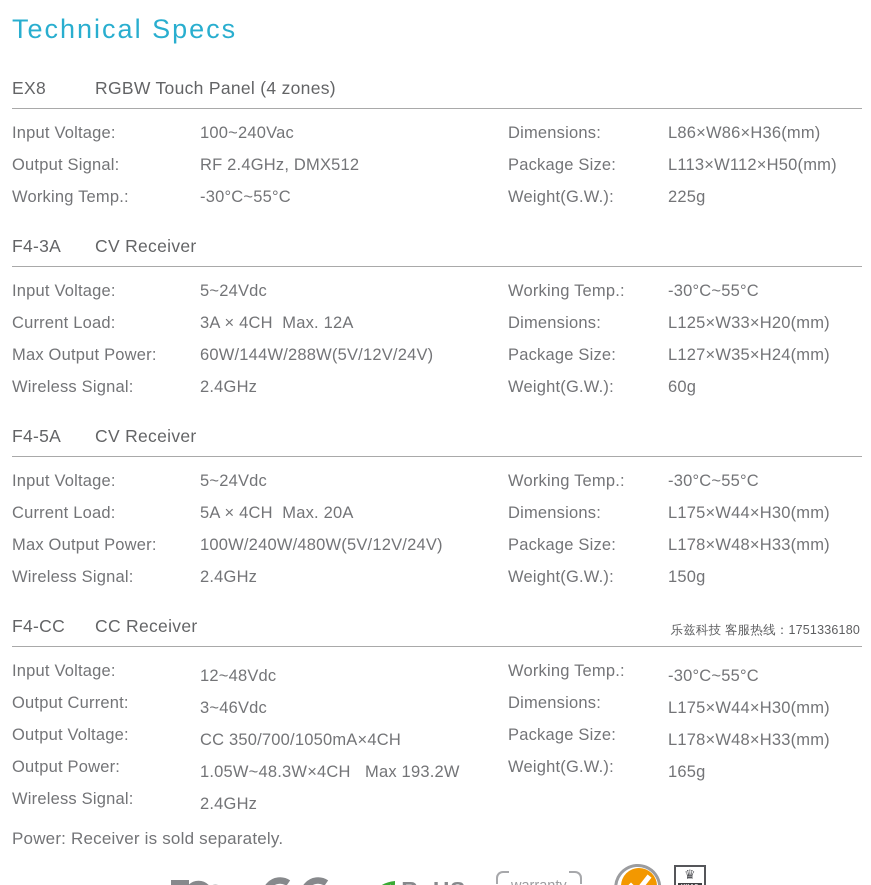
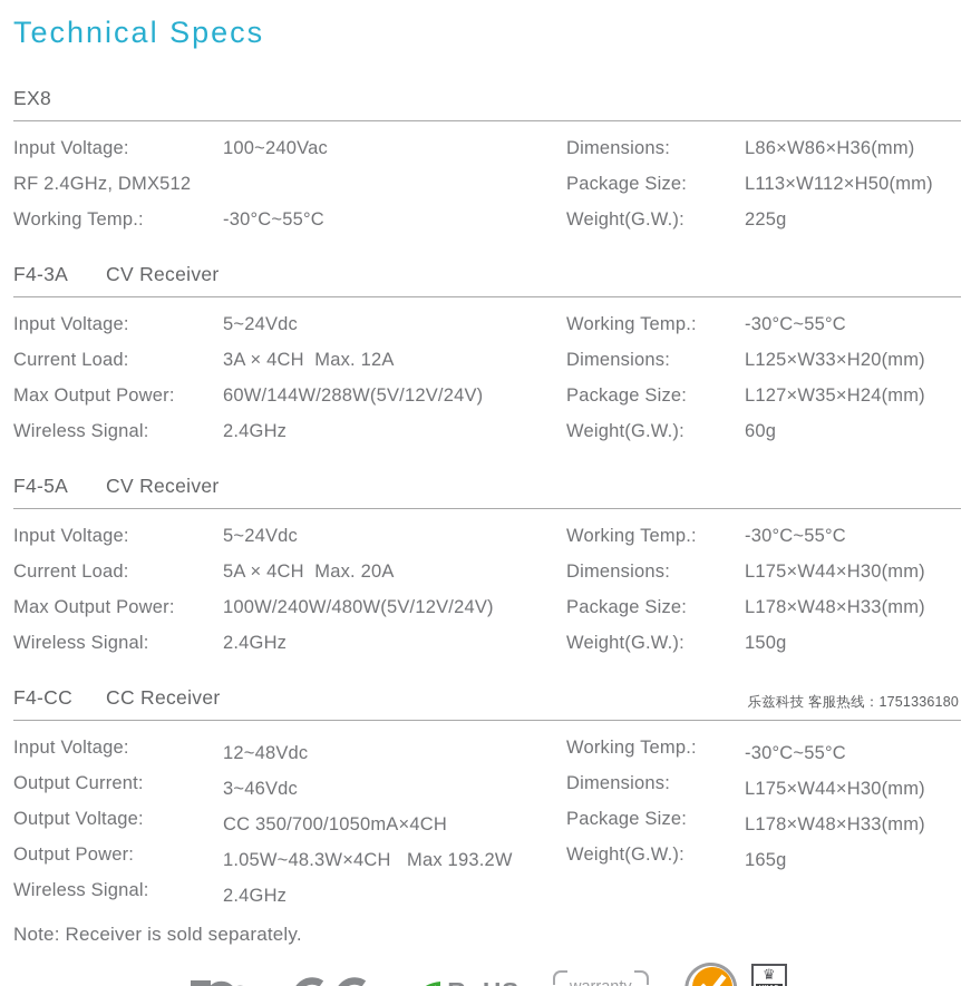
  Technical Specs
  EX8
- RGBW Touch Panel (4 zones)
  Input Voltage:
  100~240Vac
- Output Signal:
  RF 2.4GHz, DMX512
  Working Temp.:
  -30°C~55°C
  Dimensions:
  L86×W86×H36(mm)
  Package Size:
  L113×W112×H50(mm)
  Weight(G.W.):
  225g
  F4-3A
  CV Receiver
  Input Voltage:
  5~24Vdc
  Current Load:
  3A × 4CH Max. 12A
  Max Output Power:
  60W/144W/288W(5V/12V/24V)
  Wireless Signal:
  2.4GHz
  Working Temp.:
  -30°C~55°C
  Dimensions:
  L125×W33×H20(mm)
  Package Size:
  L127×W35×H24(mm)
  Weight(G.W.):
  60g
  F4-5A
  CV Receiver
  Input Voltage:
  5~24Vdc
  Current Load:
  5A × 4CH Max. 20A
  Max Output Power:
  100W/240W/480W(5V/12V/24V)
  Wireless Signal:
  2.4GHz
  Working Temp.:
  -30°C~55°C
  Dimensions:
  L175×W44×H30(mm)
  Package Size:
  L178×W48×H33(mm)
  Weight(G.W.):
  150g
  F4-CC
  CC Receiver
  乐兹科技 客服热线：1751336180
  Input Voltage:
  12~48Vdc
  Output Current:
  3~46Vdc
  Output Voltage:
  CC 350/700/1050mA×4CH
  Output Power:
  1.05W~48.3W×4CH Max 193.2W
  Wireless Signal:
  2.4GHz
  Working Temp.:
  -30°C~55°C
  Dimensions:
  L175×W44×H30(mm)
  Package Size:
  L178×W48×H33(mm)
  Weight(G.W.):
  165g
- Power: Receiver is sold separately.
+ Note: Receiver is sold separately.
  ♛
